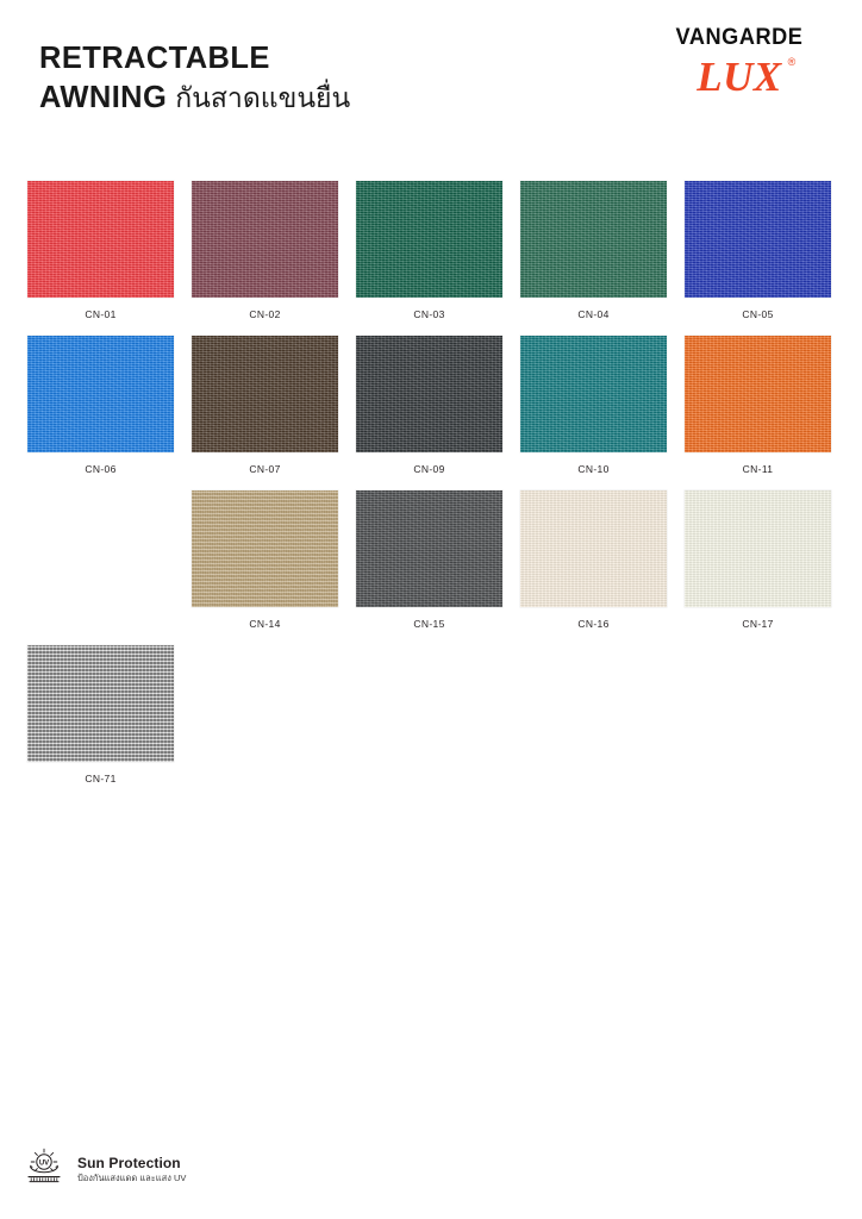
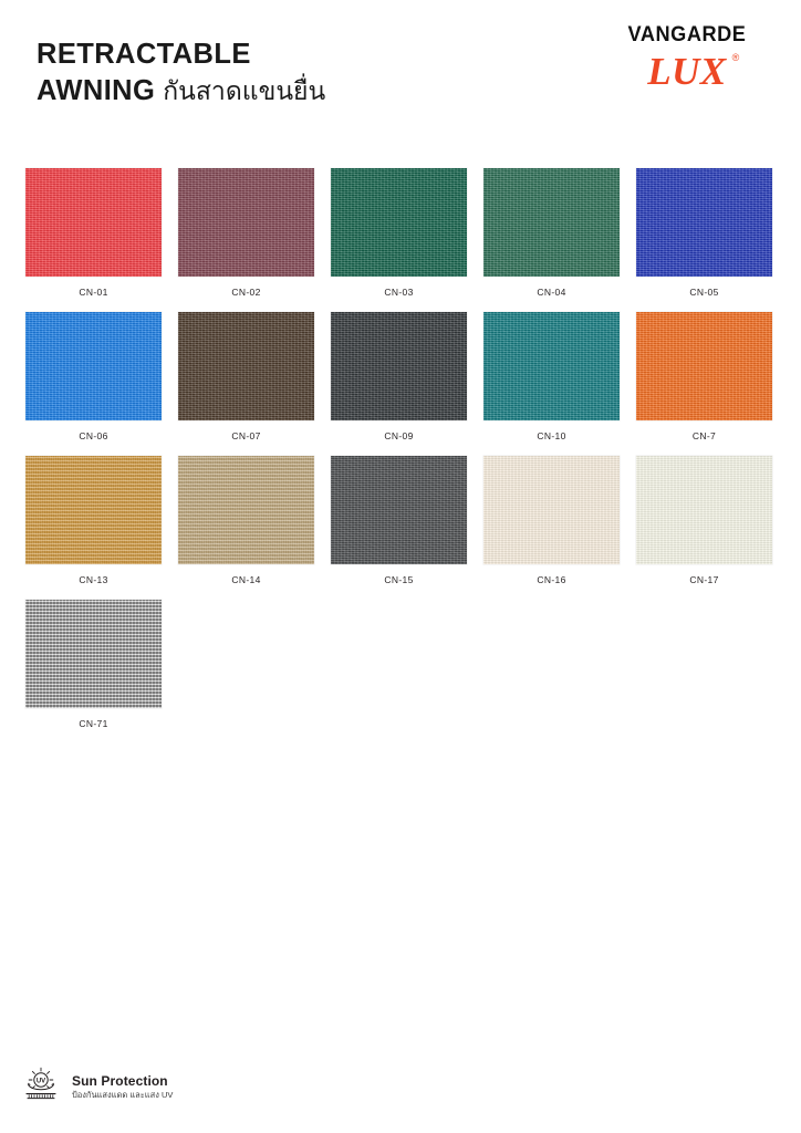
  RETRACTABLE
  AWNING กันสาดแขนยื่น
  VANGARDE
  LUX
  ®
  CN-01
  CN-02
  CN-03
  CN-04
  CN-05
  CN-06
  CN-07
  CN-09
  CN-10
- CN-11
+ CN-7
+ CN-13
  CN-14
  CN-15
  CN-16
  CN-17
  CN-71
  Sun Protection
  ป้องกันแสงแดด และแสง UV
